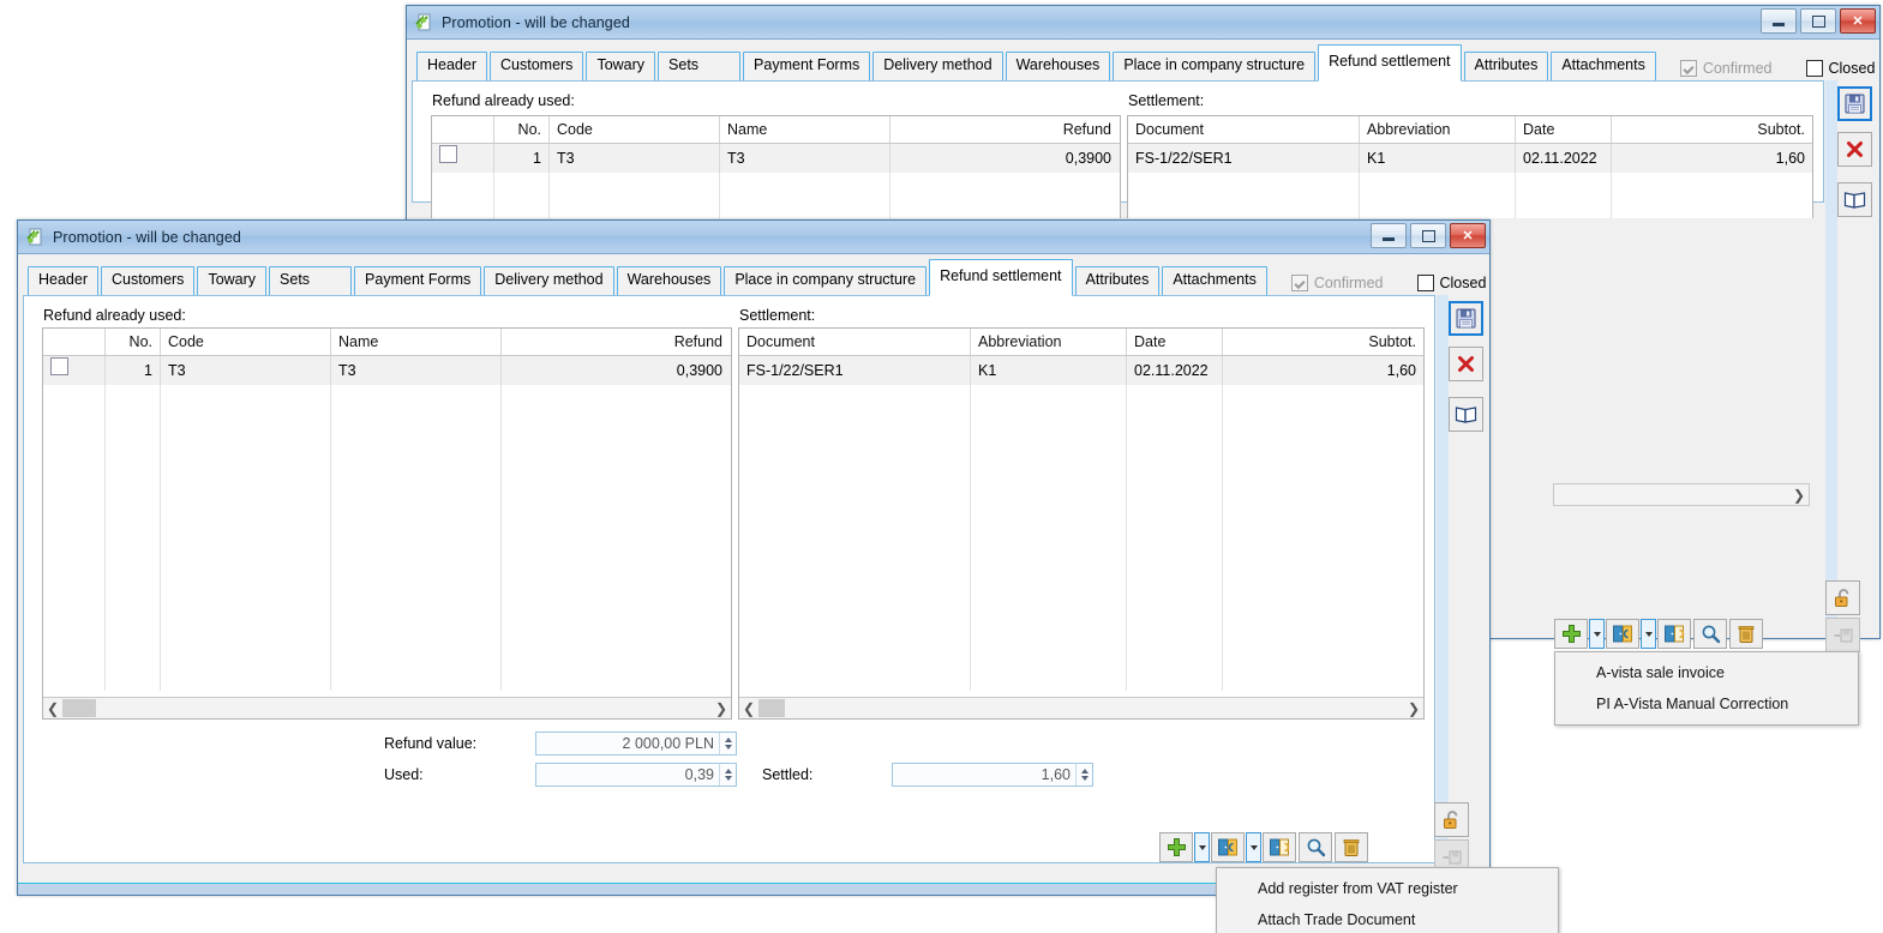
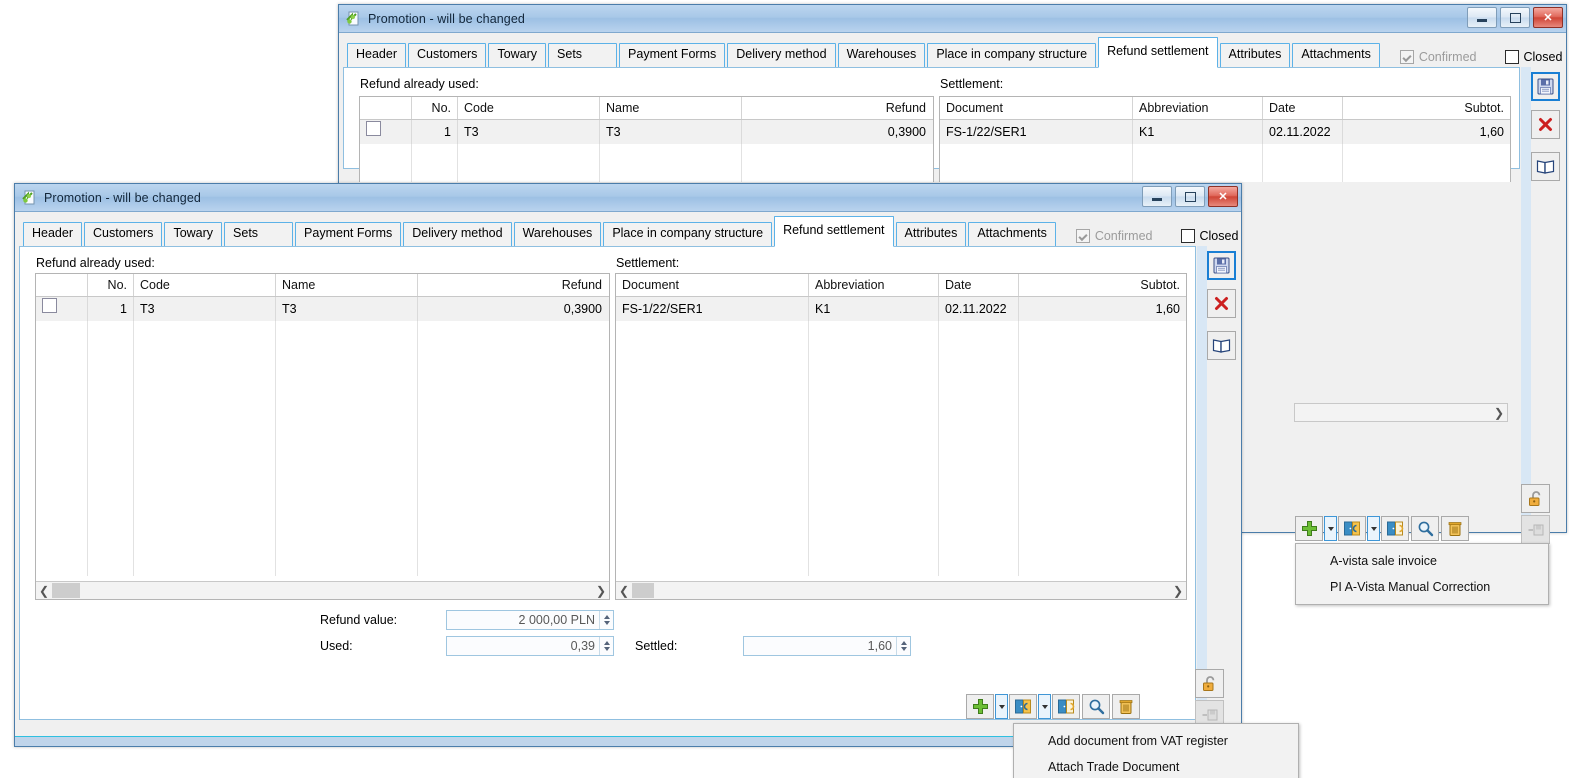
  Promotion - will be changed
  ✕
  Header
  Customers
  Towary
  Sets
  Payment Forms
  Delivery method
  Warehouses
  Place in company structure
  Refund settlement
  Attributes
  Attachments
  Confirmed
  Closed
  Refund already used:
  Settlement:
  No.
  Code
  Name
  Refund
  1
  T3
  T3
  0,3900
  Document
  Abbreviation
  Date
  Subtot.
  FS-1/22/SER1
  K1
  02.11.2022
  1,60
  ❯
  A-vista sale invoice
  PI A-Vista Manual Correction
  Promotion - will be changed
  ✕
  Header
  Customers
  Towary
  Sets
  Payment Forms
  Delivery method
  Warehouses
  Place in company structure
  Refund settlement
  Attributes
  Attachments
  Confirmed
  Closed
  Refund already used:
  Settlement:
  No.
  Code
  Name
  Refund
  1
  T3
  T3
  0,3900
  ❮
  ❯
  Document
  Abbreviation
  Date
  Subtot.
  FS-1/22/SER1
  K1
  02.11.2022
  1,60
  ❮
  ❯
  Refund value:
  2 000,00 PLN
  Used:
  0,39
  Settled:
  1,60
- Add register from VAT register
+ Add document from VAT register
  Attach Trade Document
